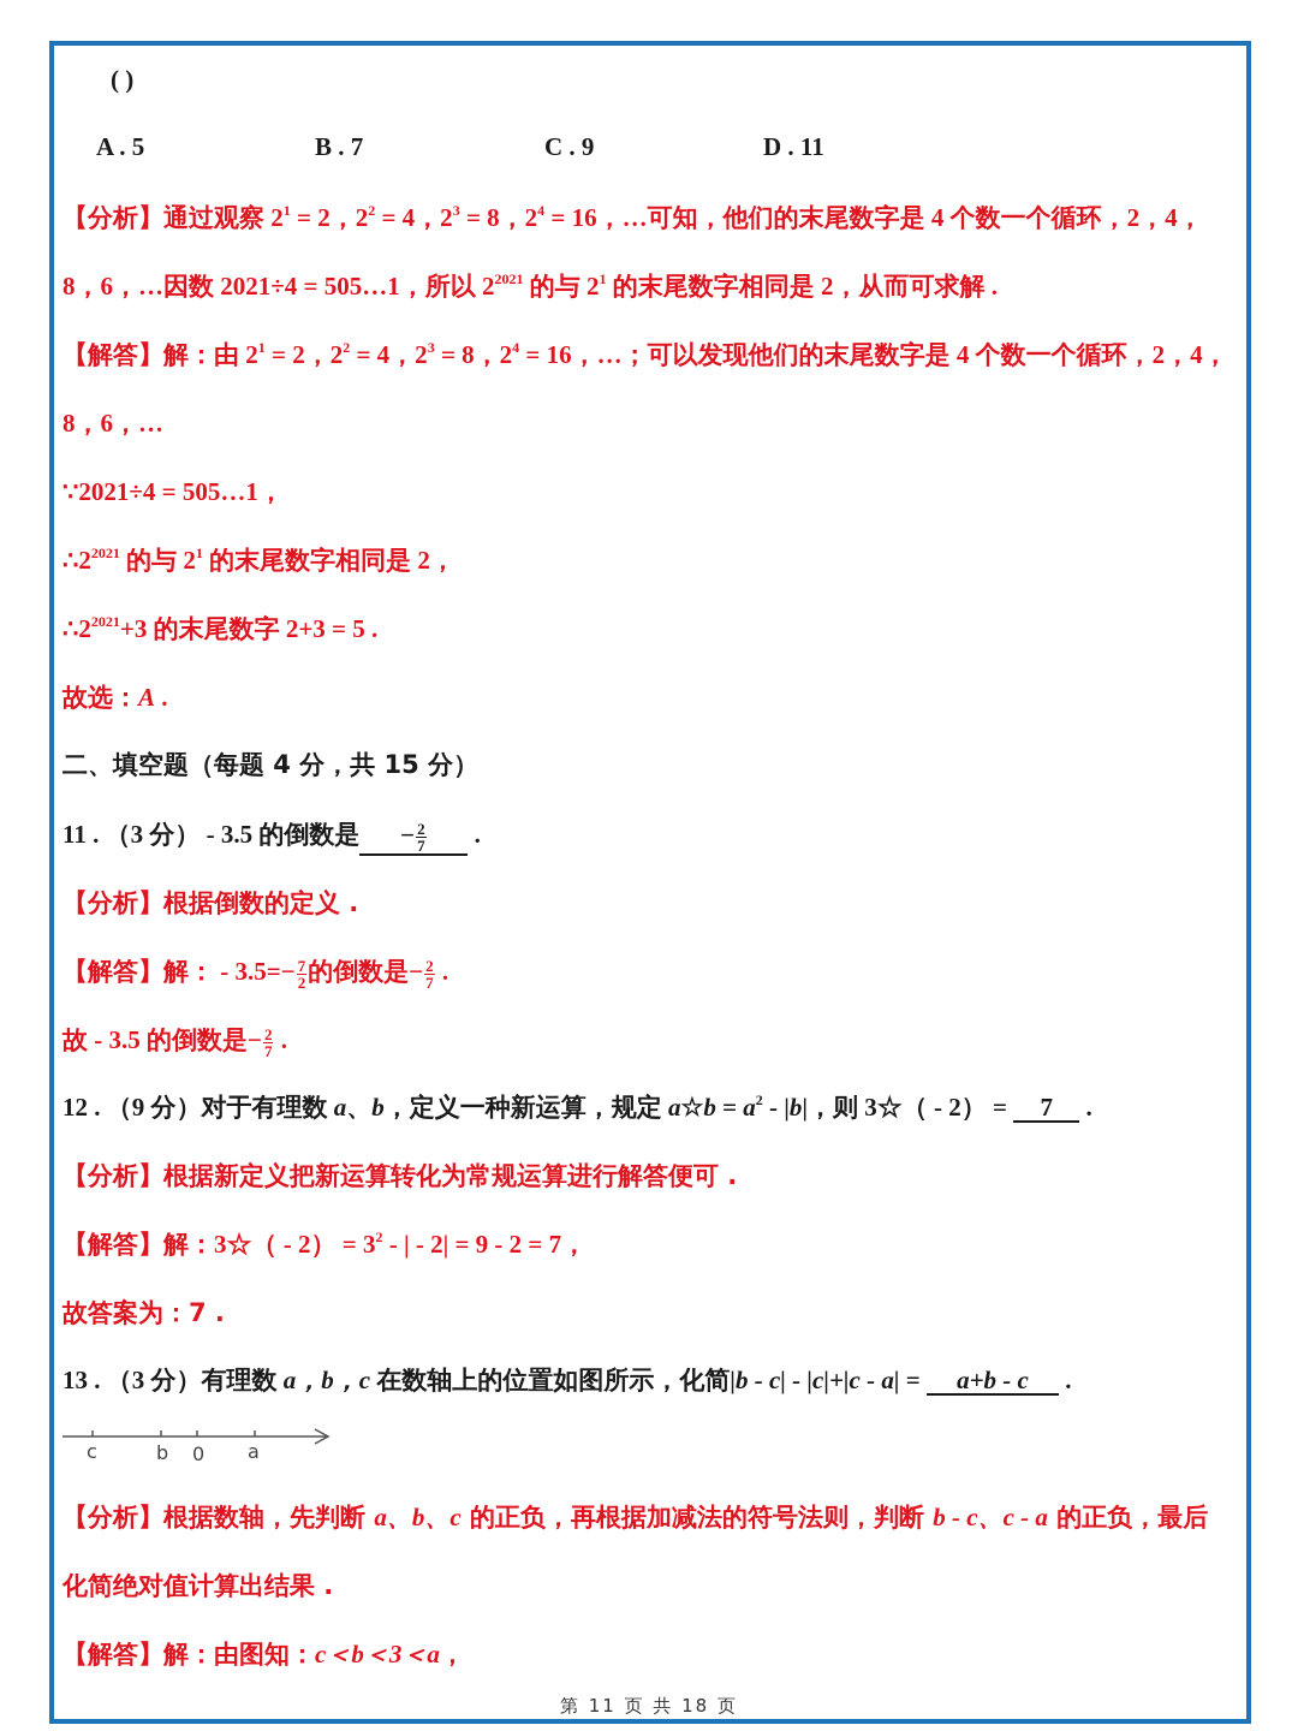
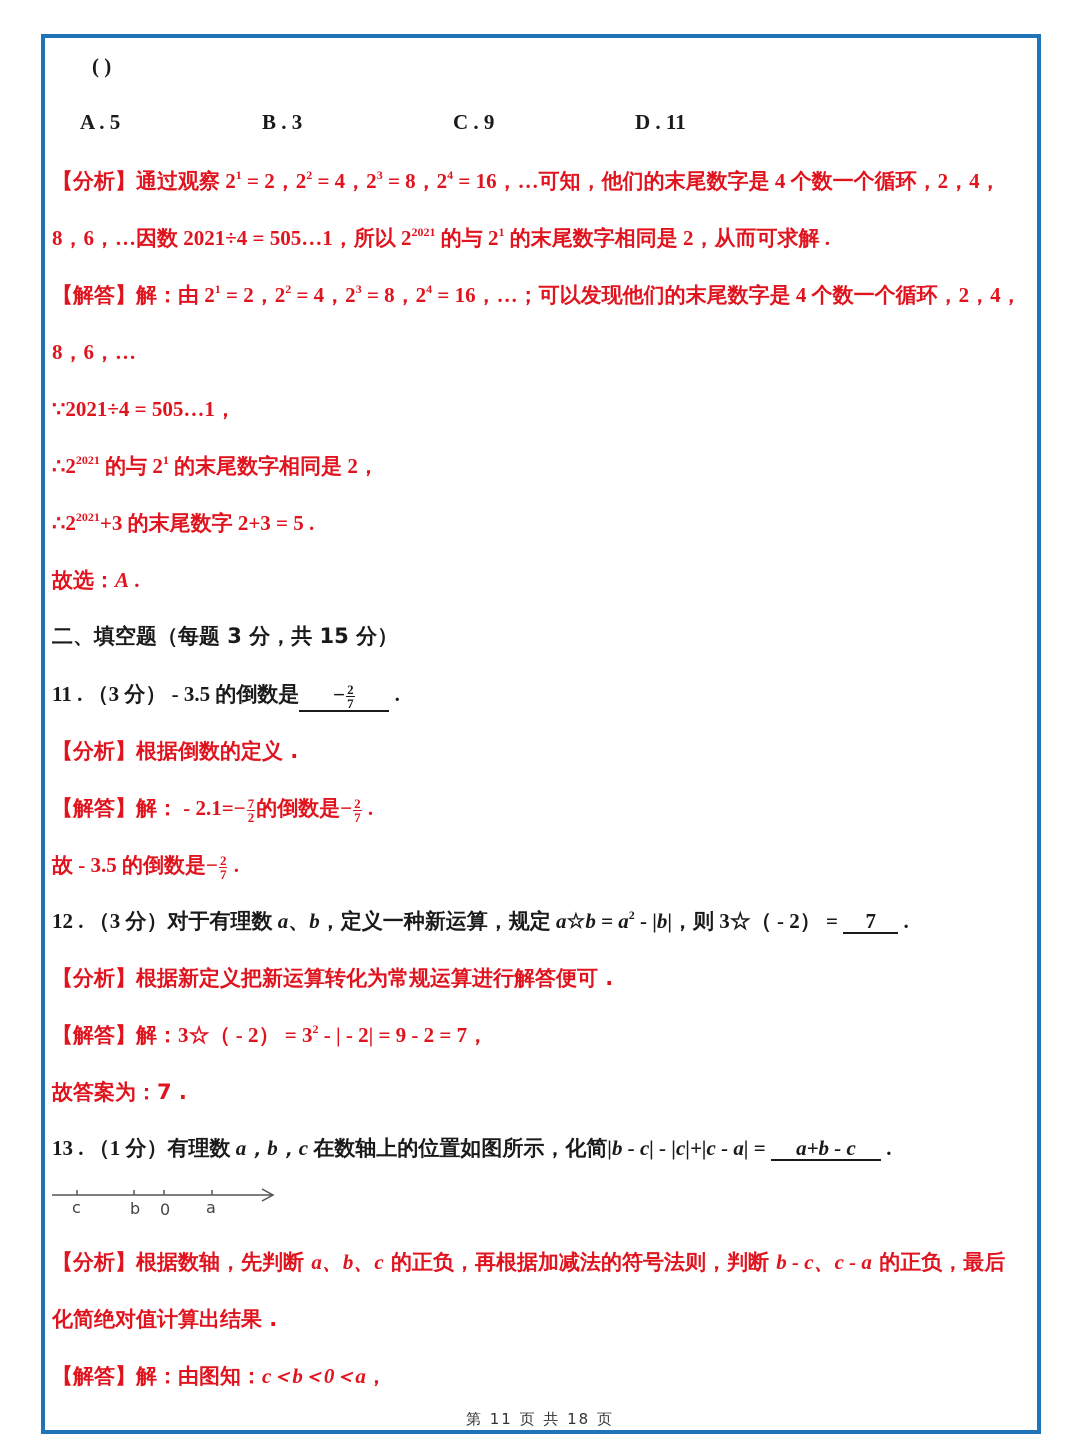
  ( )
  A . 5
- B . 7
+ B . 3
  C . 9
  D . 11
  【分析】通过观察 21 = 2，22 = 4，23 = 8，24 = 16，…可知，他们的末尾数字是 4 个数一个循环，2，4，
  8，6，…因数 2021÷4 = 505…1，所以 22021 的与 21 的末尾数字相同是 2，从而可求解 .
  【解答】解：由 21 = 2，22 = 4，23 = 8，24 = 16，…；可以发现他们的末尾数字是 4 个数一个循环，2，4，
  8，6，…
  ∵2021÷4 = 505…1，
  ∴22021 的与 21 的末尾数字相同是 2，
  ∴22021+3 的末尾数字 2+3 = 5 .
  故选：A .
- 二、填空题（每题 4 分，共 15 分）
+ 二、填空题（每题 3 分，共 15 分）
  11 . （3 分） - 3.5 的倒数是 −
  2
  7
  .
  【分析】根据倒数的定义 .
- 【解答】解： - 3.5=−
+ 【解答】解： - 2.1=−
  7
  2
  的倒数是−
  2
  7
  .
  故 - 3.5 的倒数是−
  2
  7
  .
- 12 . （9 分）对于有理数 a、b，定义一种新运算，规定 a☆b = a2 - |b|，则 3☆（ - 2） = 7 .
+ 12 . （3 分）对于有理数 a、b，定义一种新运算，规定 a☆b = a2 - |b|，则 3☆（ - 2） = 7 .
  【分析】根据新定义把新运算转化为常规运算进行解答便可 .
  【解答】解：3☆（ - 2） = 32 - | - 2| = 9 - 2 = 7，
  故答案为：7 .
- 13 . （3 分）有理数 a，b，c 在数轴上的位置如图所示，化简|b - c| - |c|+|c - a| = a+b - c .
+ 13 . （1 分）有理数 a，b，c 在数轴上的位置如图所示，化简|b - c| - |c|+|c - a| = a+b - c .
  c
  b
  0
  a
  【分析】根据数轴，先判断 a、b、c 的正负，再根据加减法的符号法则，判断 b - c、c - a 的正负，最后
  化简绝对值计算出结果 .
- 【解答】解：由图知：c＜b＜3＜a，
+ 【解答】解：由图知：c＜b＜0＜a，
  第 11 页 共 18 页
